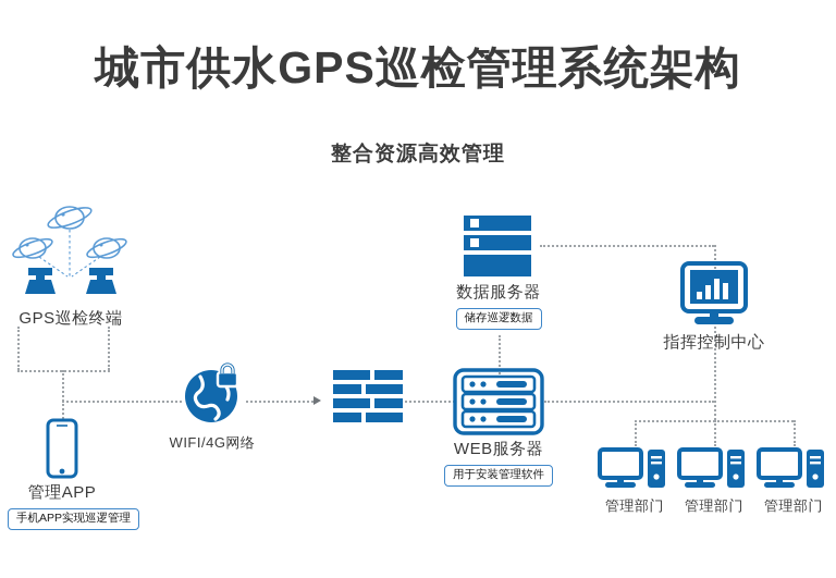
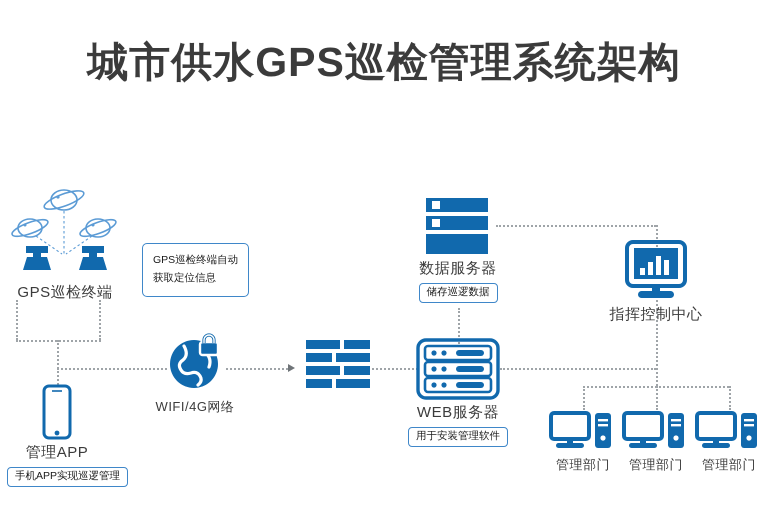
  城市供水GPS巡检管理系统架构
- 整合资源高效管理
  GPS巡检终端
+ GPS巡检终端自动
+ 获取定位信息
  管理APP
  手机APP实现巡逻管理
  WIFI/4G网络
  WEB服务器
  用于安装管理软件
  数据服务器
  储存巡逻数据
  指挥控制中心
  管理部门
  管理部门
  管理部门
